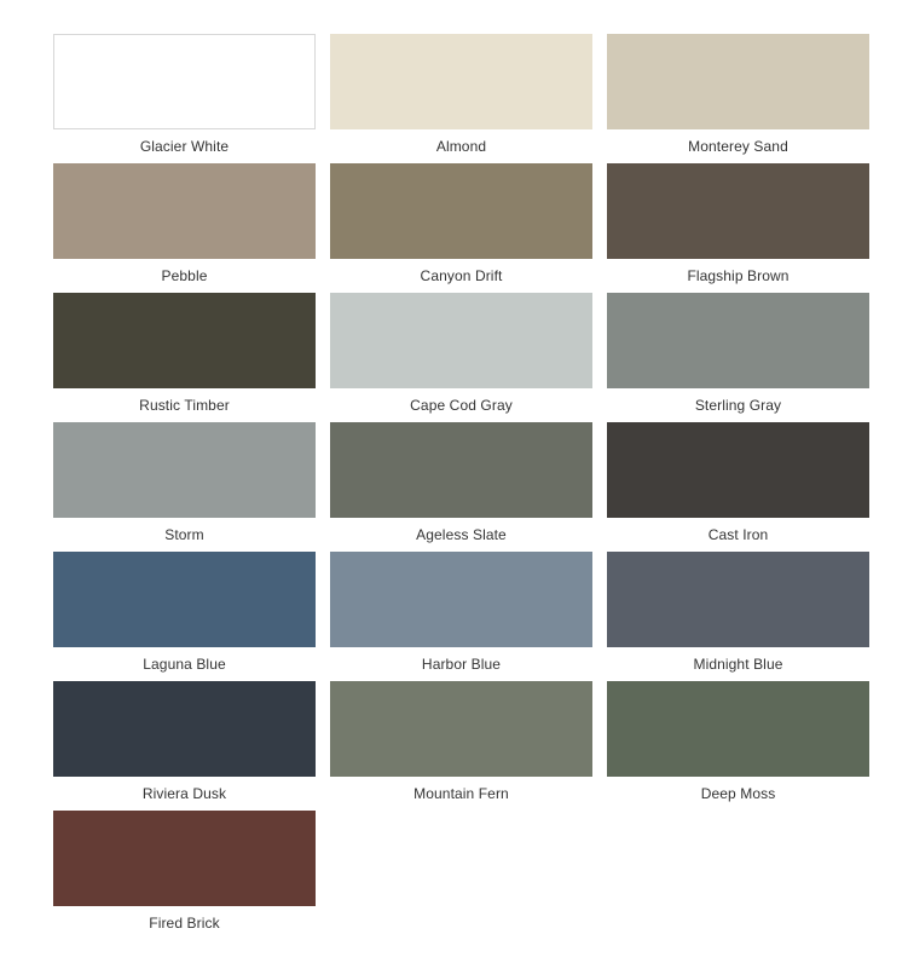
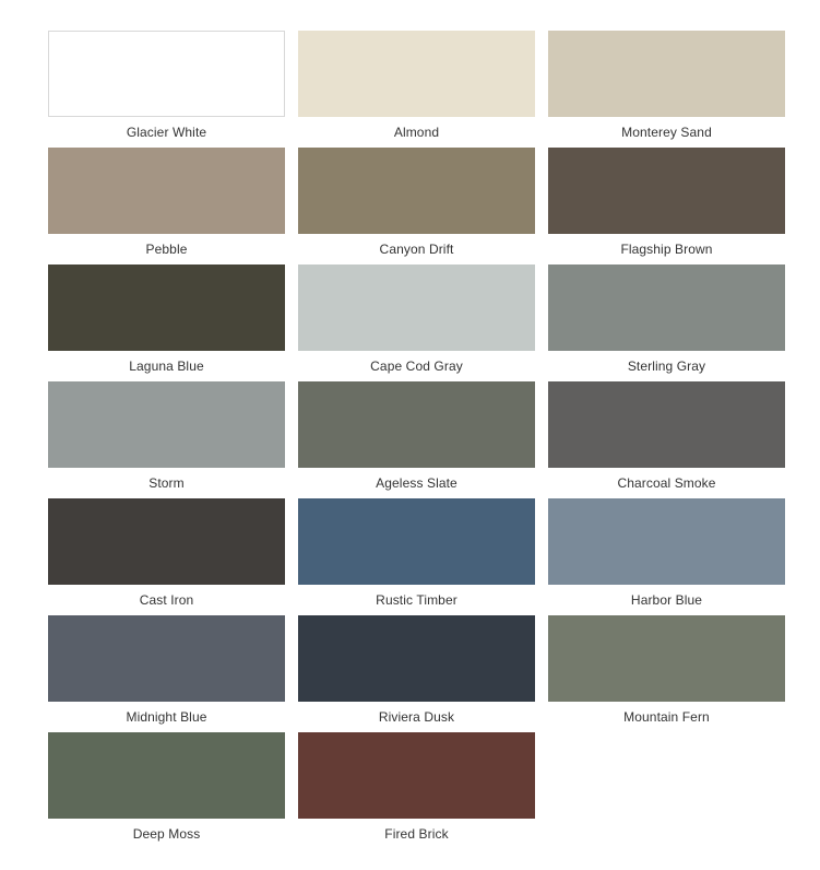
  Glacier White
  Almond
  Monterey Sand
  Pebble
  Canyon Drift
  Flagship Brown
- Rustic Timber
+ Laguna Blue
  Cape Cod Gray
  Sterling Gray
  Storm
  Ageless Slate
+ Charcoal Smoke
  Cast Iron
- Laguna Blue
+ Rustic Timber
  Harbor Blue
  Midnight Blue
  Riviera Dusk
  Mountain Fern
  Deep Moss
  Fired Brick
